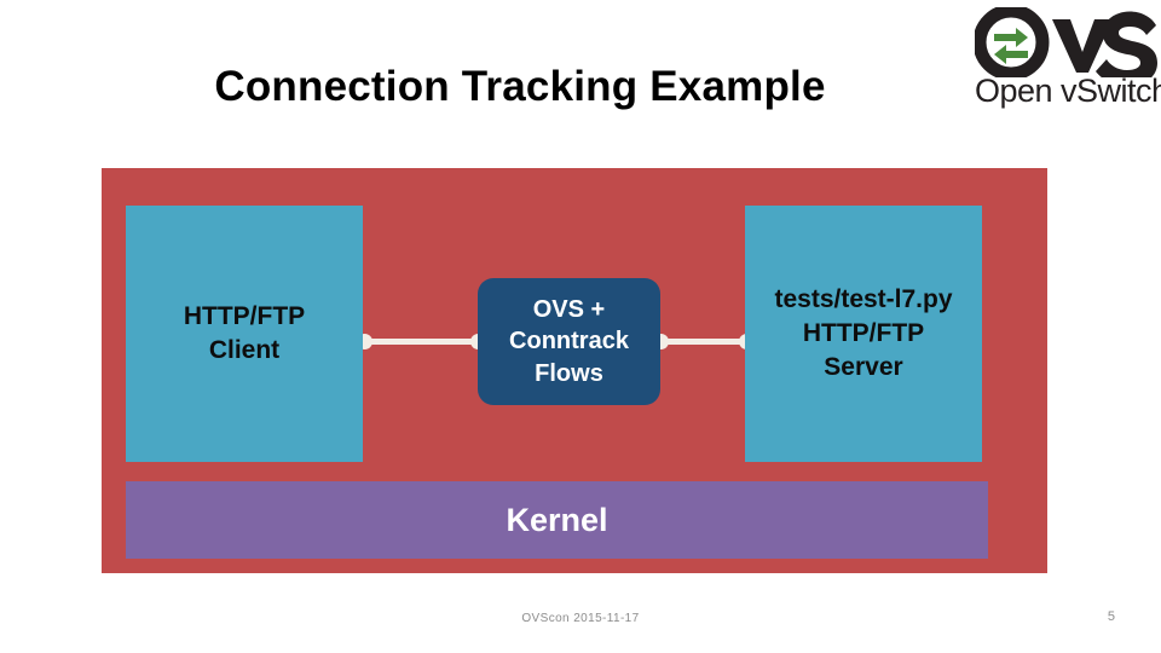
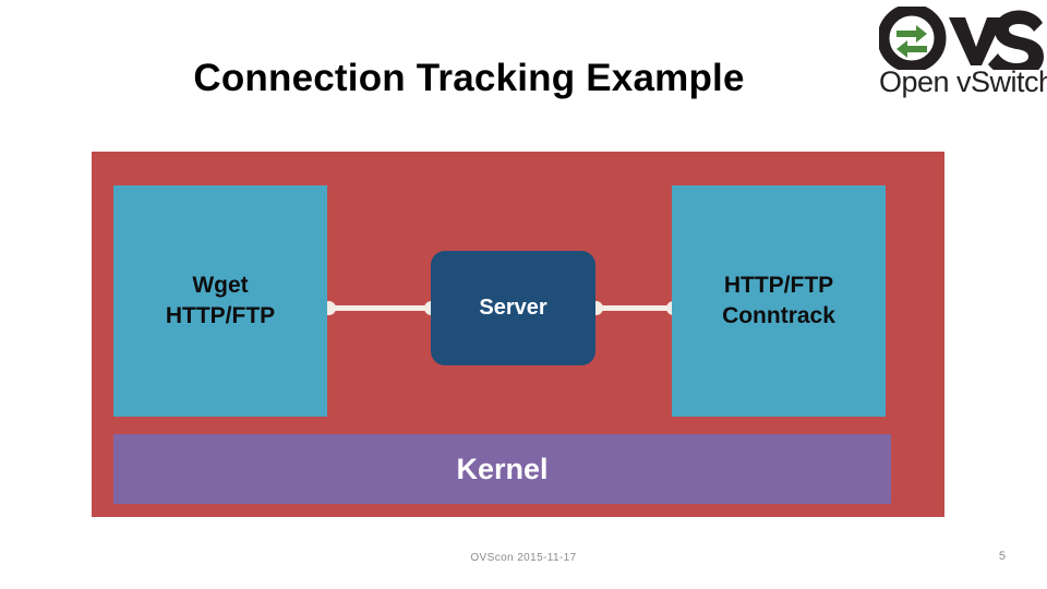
  Connection Tracking Example
  Open vSwitch
+ Wget
  HTTP/FTP
- Client
- OVS +
- Conntrack
+ Server
- Flows
- tests/test-l7.py
  HTTP/FTP
- Server
+ Conntrack
  Kernel
  OVScon 2015-11-17
  5
